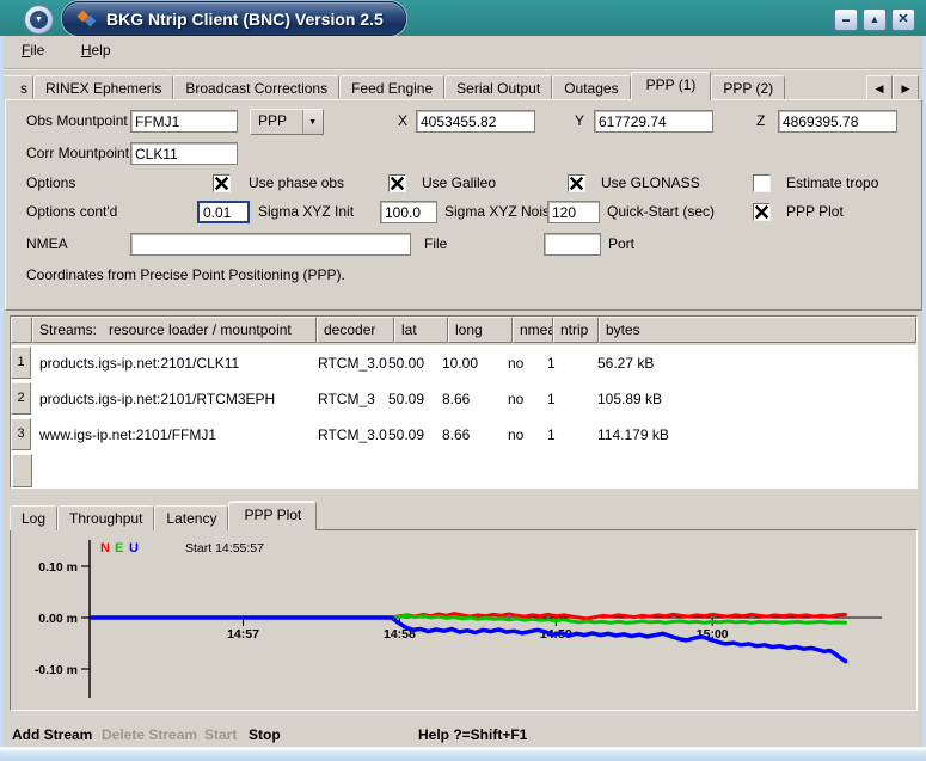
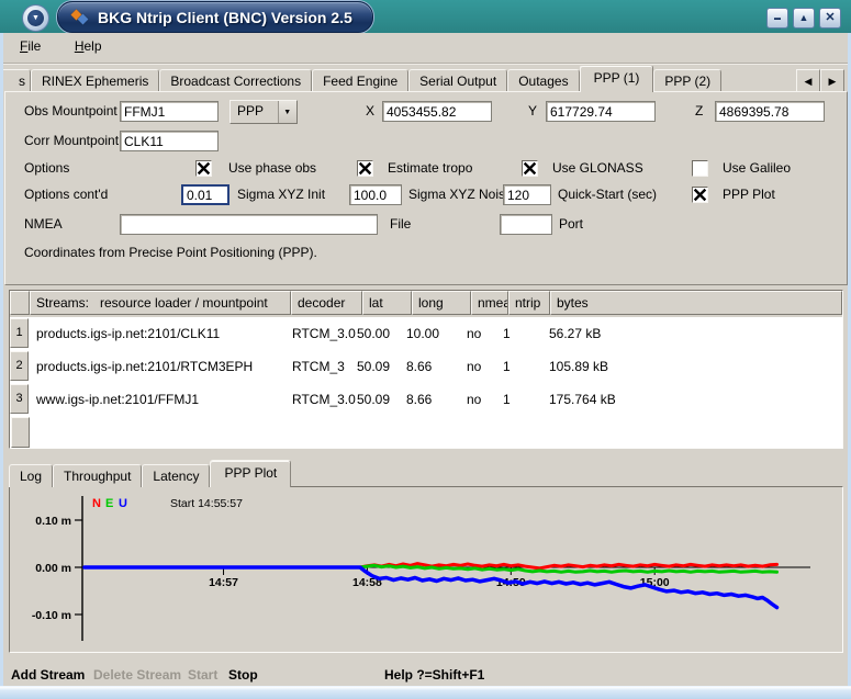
  BKG Ntrip Client (BNC) Version 2.5
  ▲
  ✕
  File Help
  s
  RINEX Ephemeris
  Broadcast Corrections
  Feed Engine
  Serial Output
  Outages
  PPP (1)
  PPP (2)
  ◀
  ▶
  Obs Mountpoint
  FFMJ1
  PPP
  X
  4053455.82
  Y
  617729.74
  Z
  4869395.78
  Corr Mountpoint
  CLK11
  Options
  Use phase obs
- Use Galileo
+ Estimate tropo
  Use GLONASS
- Estimate tropo
+ Use Galileo
  Options cont'd
  0.01
  Sigma XYZ Init
  100.0
  Sigma XYZ Noi
  120
  Quick-Start (sec)
  PPP Plot
  NMEA
  File
  Port
  Coordinates from Precise Point Positioning (PPP).
  Streams: resource loader / mountpoint
  decoder
  lat
  long
  nmea
  ntrip
  bytes
  1
  products.igs-ip.net:2101/CLK11
  RTCM_3.0
  50.00
  10.00
  no
  1
  56.27 kB
  2
  products.igs-ip.net:2101/RTCM3EPH
  RTCM_3
  50.09
  8.66
  no
  1
  105.89 kB
  3
  www.igs-ip.net:2101/FFMJ1
  RTCM_3.0
  50.09
  8.66
  no
  1
- 114.179 kB
+ 175.764 kB
  Log
  Throughput
  Latency
  PPP Plot
  0.10 m
  0.00 m
  -0.10 m
  14:57
  14:58
  15:00
  N
  E
  U
  Start 14:55:57
  Add Stream
  Delete Stream
  Start
  Stop
  Help ?=Shift+F1
